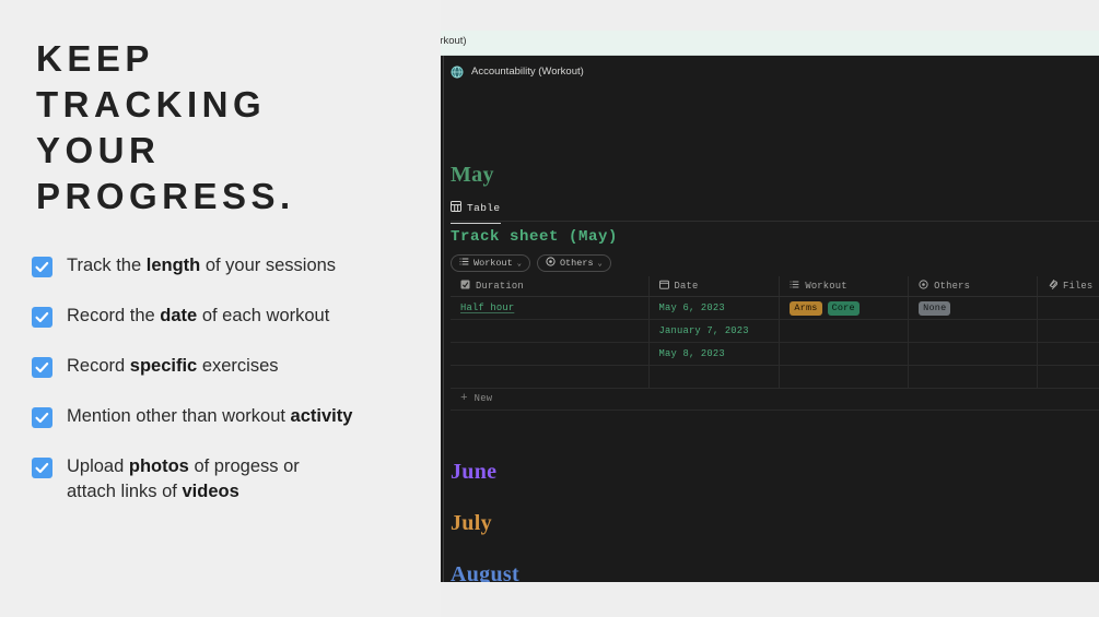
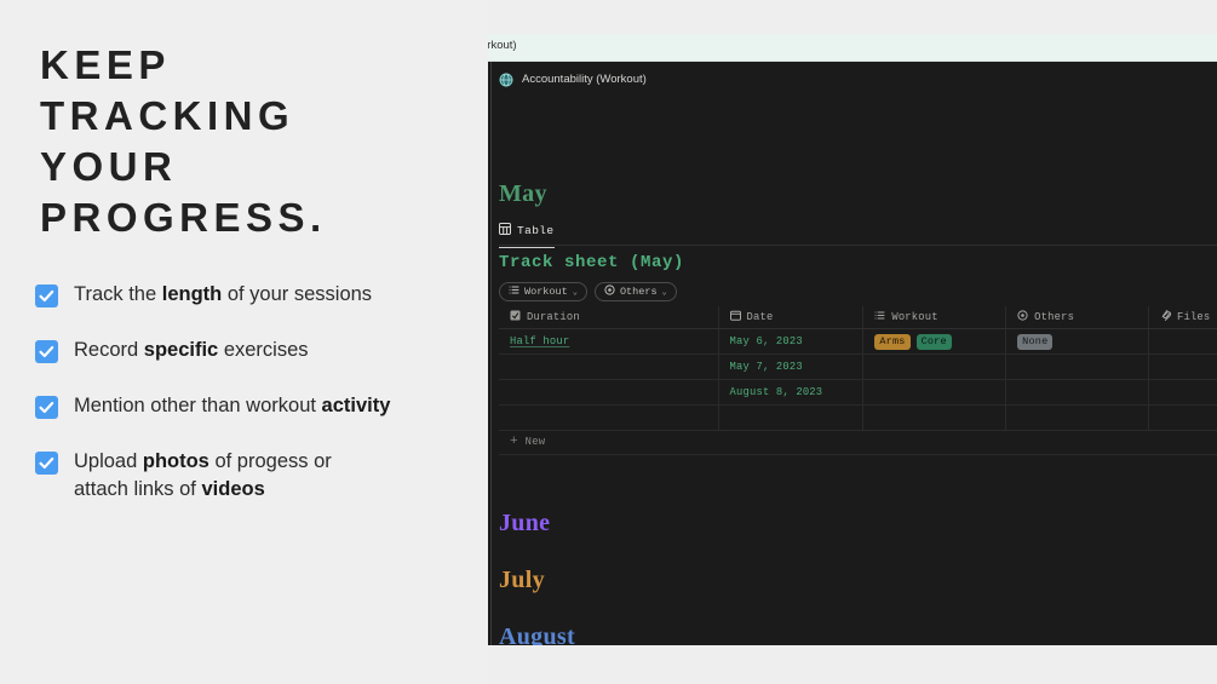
  KEEP
  TRACKING
  YOUR
  PROGRESS.
  Track the length of your sessions
- Record the date of each workout
  Record specific exercises
  Mention other than workout activity
  Upload photos of progess or
  attach links of videos
  rkout)
  Accountability (Workout)
  May
  Table
  Track sheet (May)
  Workout
  ⌄
  Others
  ⌄
  Duration
  Date
  Workout
  Others
  Files
  Half hour
  May 6, 2023
  Arms
  Core
  None
- January 7, 2023
+ May 7, 2023
- May 8, 2023
+ August 8, 2023
  +
  New
  June
  July
  August
